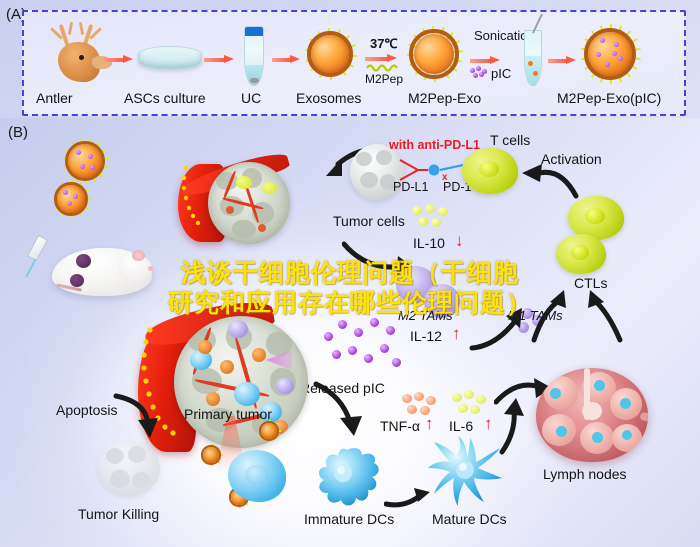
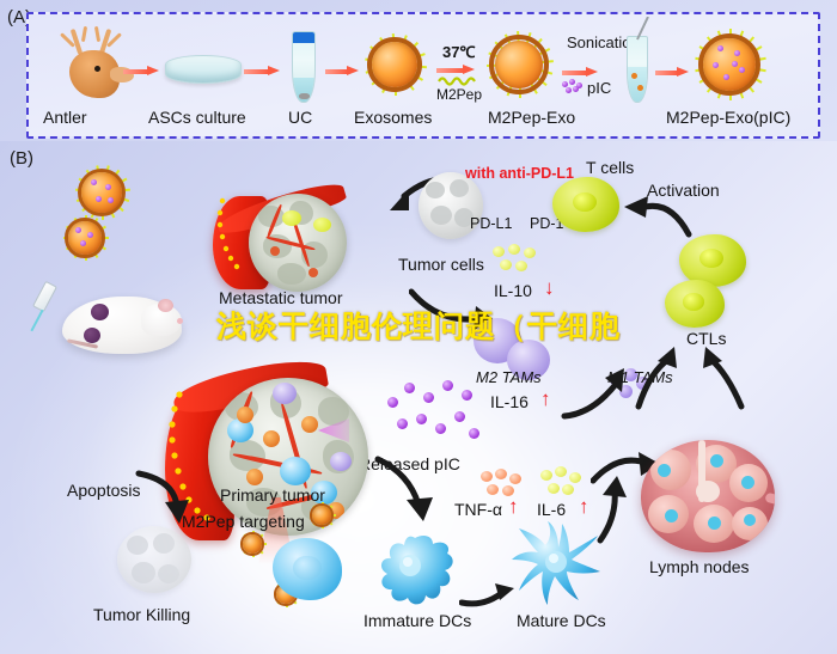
  Antler
  ASCs culture
  UC
  Exosomes
  37℃
  M2Pep
  M2Pep-Exo
  Sonicati
  pIC
  M2Pep-Exo(pIC)
  (B)
+ Metastatic tumor
  Tumor cells
  with anti-PD-L1
- x
  PD-L1
  PD-1
  T cells
  Activation
  CTLs
  IL-10
  ↓
  M2 TAMs
  1 TAMs
- IL-12
+ IL-16
  ↑
  eased pIC
  Primary tumor
+ M2Pep targeting
  Apoptosis
  Tumor Killing
  Immature DCs
  Mature DCs
  TNF-α
  ↑
  IL-6
  ↑
  Lymph nodes
  浅谈干细胞伦理问题（干细胞
- 研究和应用存在哪些伦理问题）
